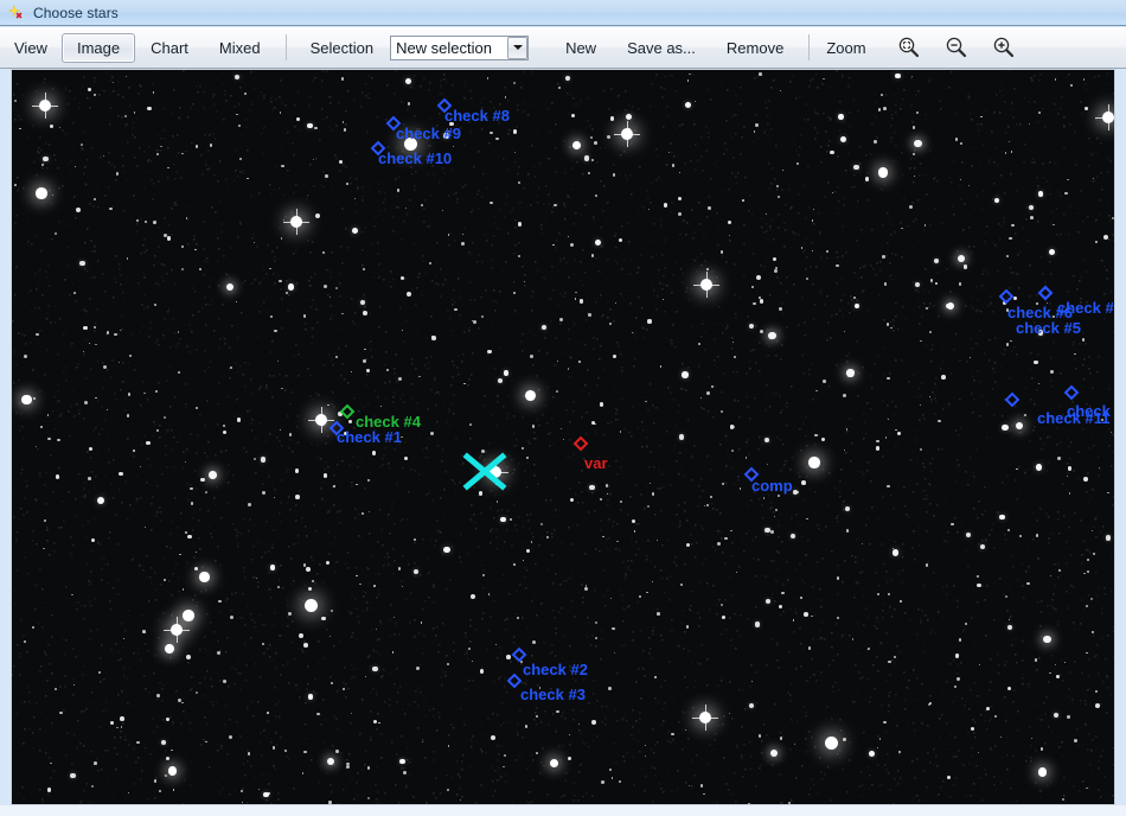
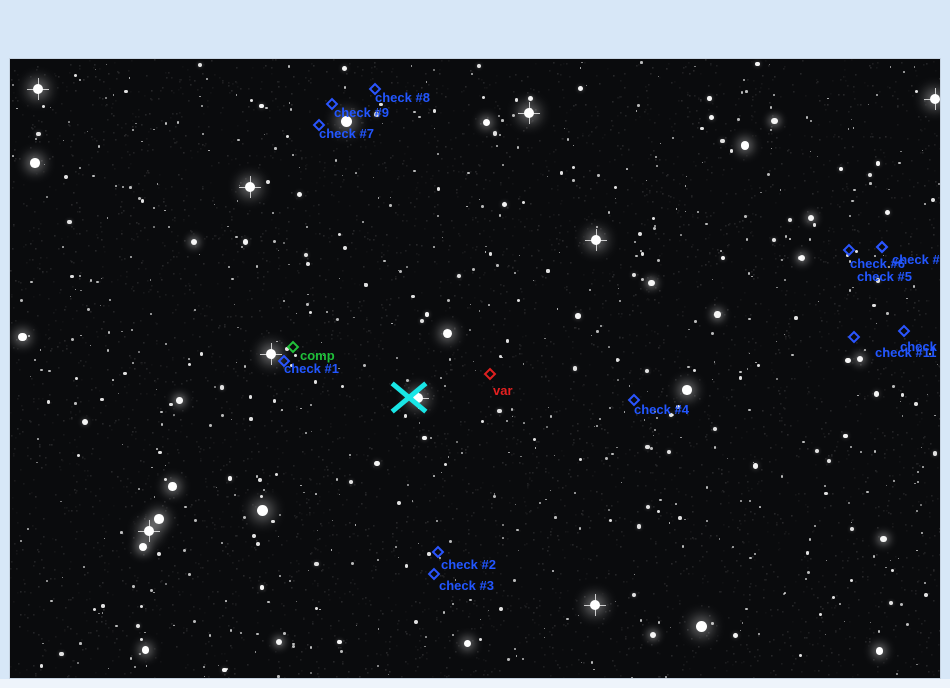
- Choose stars
- View
- Image
- Chart
- Mixed
- Selection
- New selection
- New
- Save as...
- Remove
- Zoom
  check #8
  check #9
- check #10
+ check #7
  check #6
  check #
  check #5
  check #11
- check #4
+ comp
  check #1
  var
- comp
+ check #4
  check #2
  check #3
